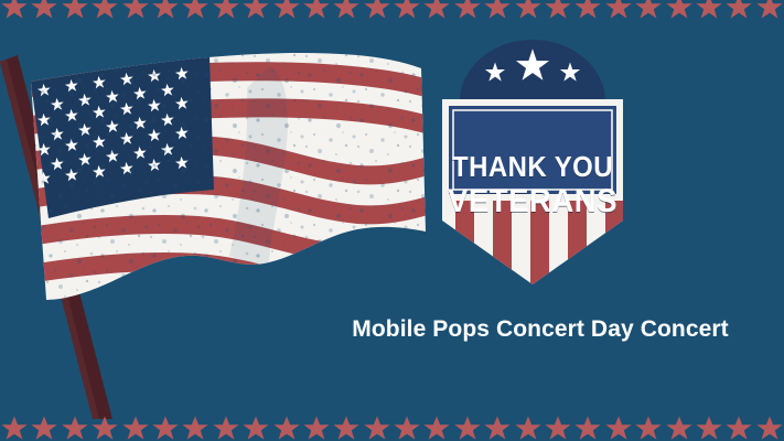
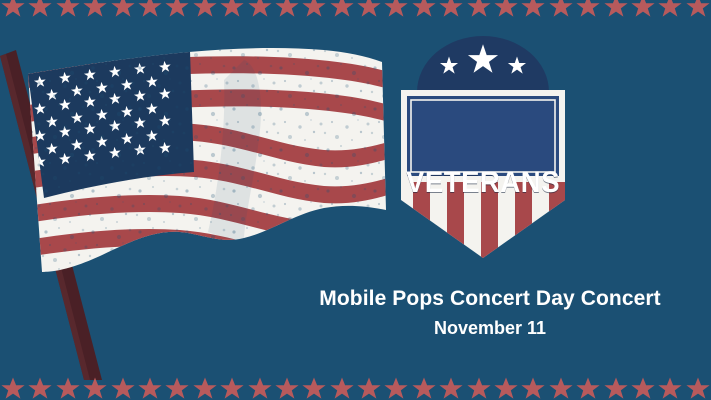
- THANK YOU
  VETERANS
  Mobile Pops Concert Day Concert
+ November 11
